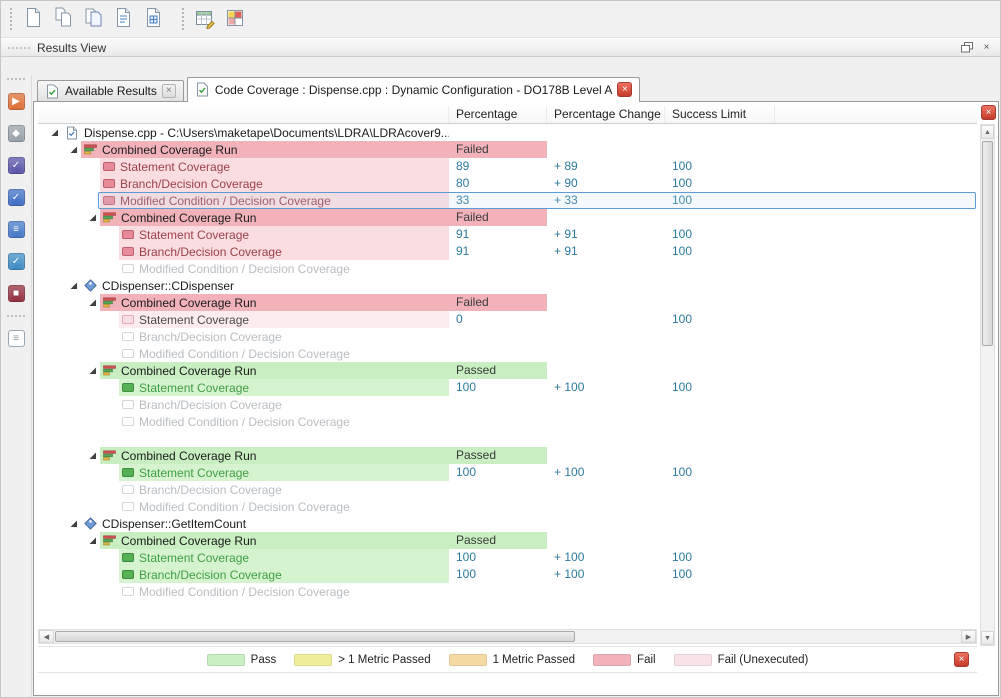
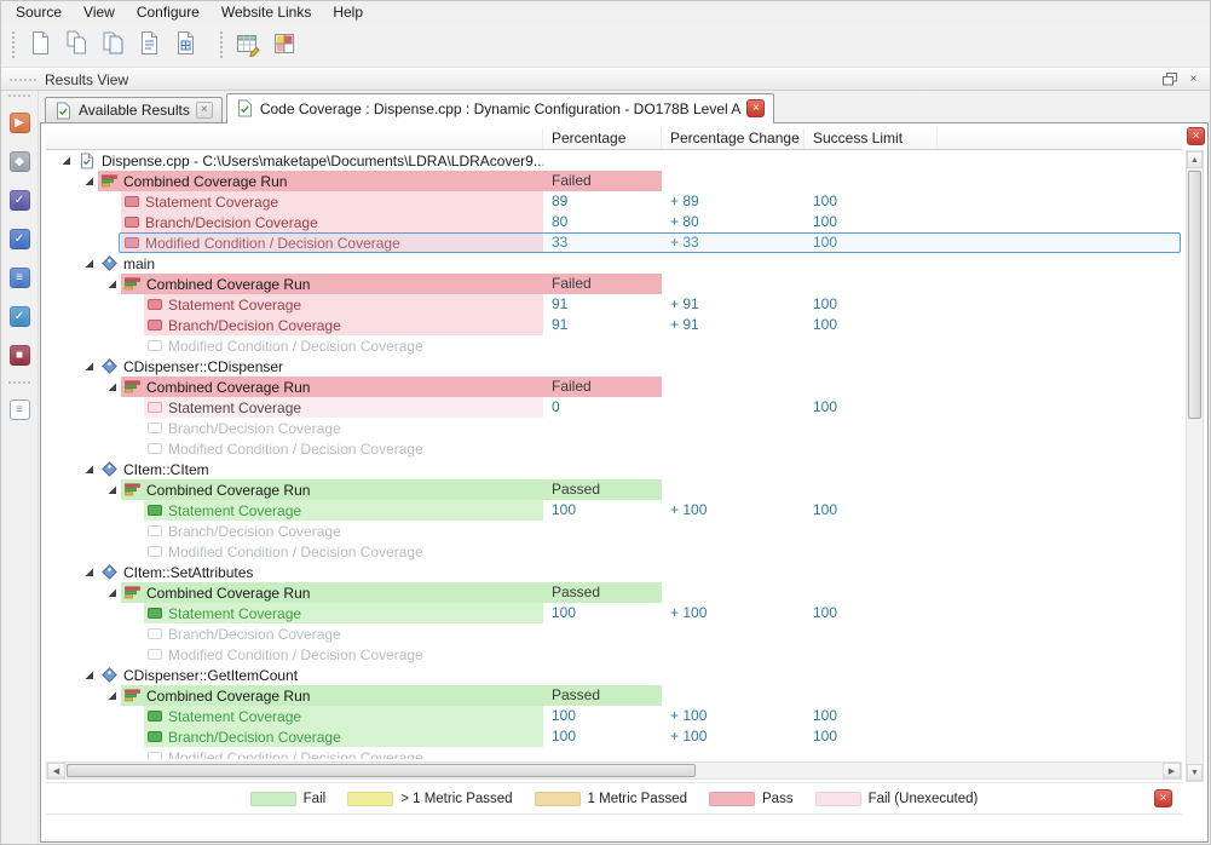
+ Source
+ View
+ Configure
+ Website Links
+ Help
  Results View
  ×
  ▶
  ◆
  ✓
  ✓
  ≡
  ✓
  ■
  ≡
  Available Results
  ×
  Code Coverage : Dispense.cpp : Dynamic Configuration - DO178B Level A
  ×
  ×
  Percentage
  Percentage Change
  Success Limit
  Dispense.cpp - C:\Users\maketape\Documents\LDRA\LDRAcover9..
  Combined Coverage Run
  Failed
  Statement Coverage
  89
  + 89
  100
  Branch/Decision Coverage
  80
- + 90
+ + 80
  100
  Modified Condition / Decision Coverage
  33
  + 33
  100
+ main
  Combined Coverage Run
  Failed
  Statement Coverage
  91
  + 91
  100
  Branch/Decision Coverage
  91
  + 91
  100
  Modified Condition / Decision Coverage
  CDispenser::CDispenser
  Combined Coverage Run
  Failed
  Statement Coverage
  0
  100
  Branch/Decision Coverage
  Modified Condition / Decision Coverage
+ CItem::CItem
  Combined Coverage Run
  Passed
  Statement Coverage
  100
  + 100
  100
  Branch/Decision Coverage
  Modified Condition / Decision Coverage
+ CItem::SetAttributes
  Combined Coverage Run
  Passed
  Statement Coverage
  100
  + 100
  100
  Branch/Decision Coverage
  Modified Condition / Decision Coverage
  CDispenser::GetItemCount
  Combined Coverage Run
  Passed
  Statement Coverage
  100
  + 100
  100
  Branch/Decision Coverage
  100
  + 100
  100
  Modified Condition / Decision Coverage
- Pass
+ Fail
  > 1 Metric Passed
  1 Metric Passed
- Fail
+ Pass
  Fail (Unexecuted)
  ×
